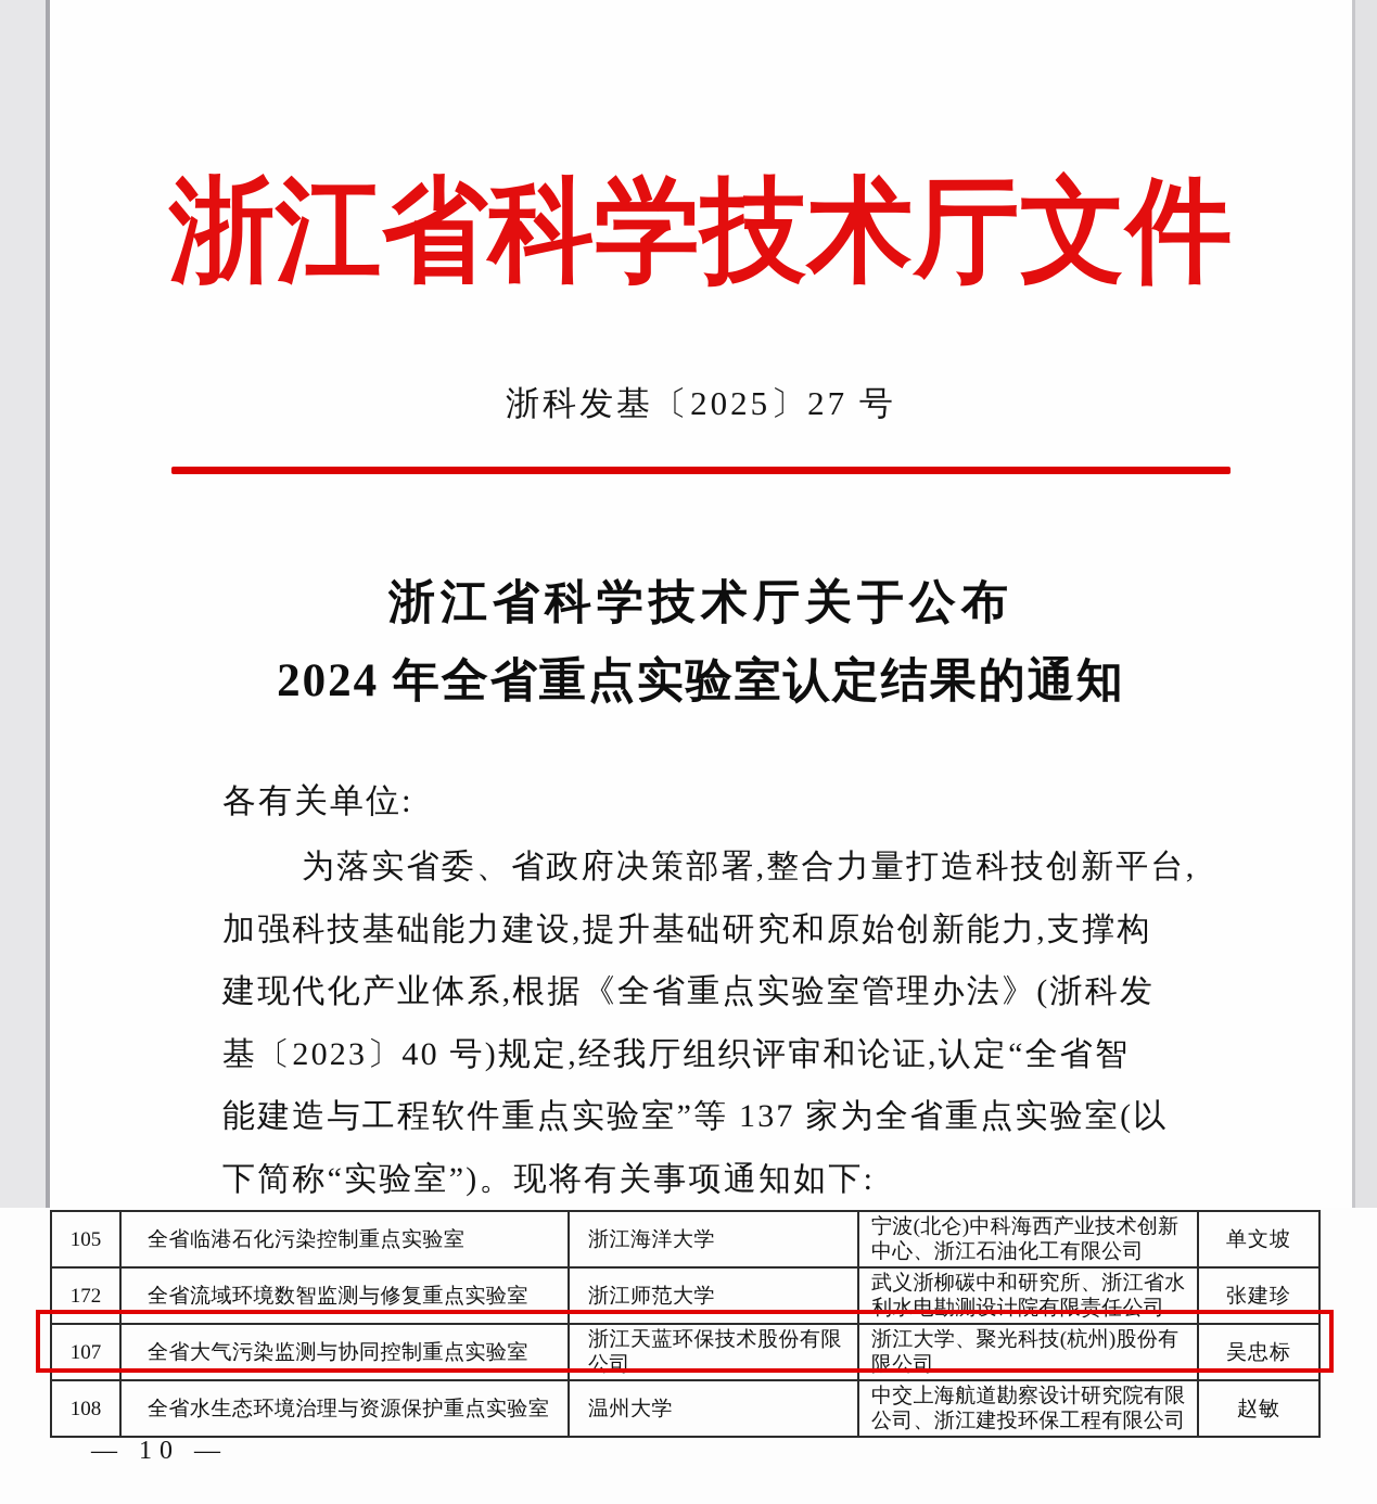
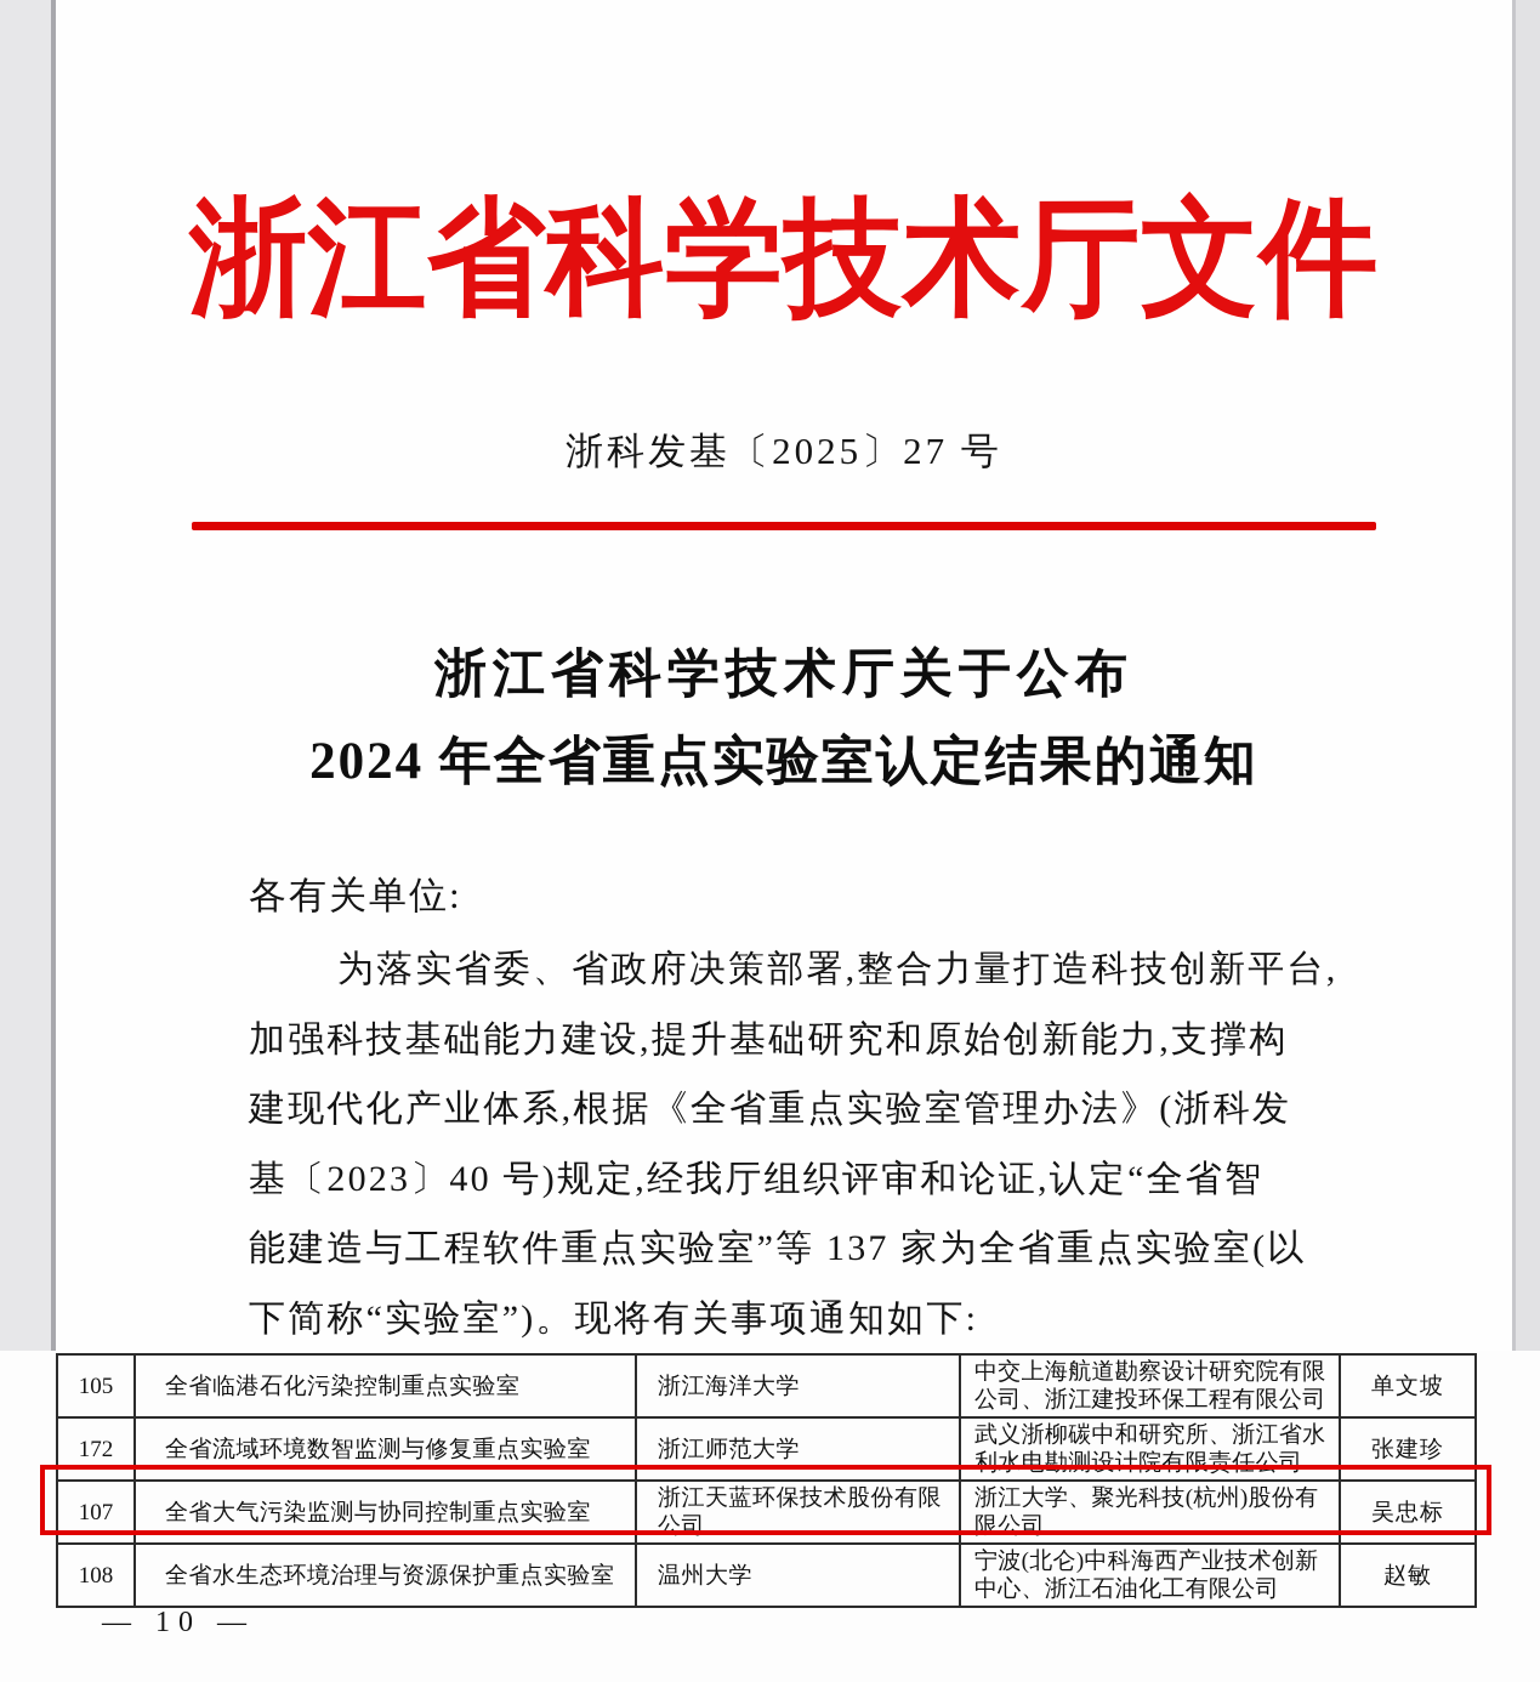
  浙江省科学技术厅文件
  浙科发基〔2025〕27 号
  浙江省科学技术厅关于公布
  2024 年全省重点实验室认定结果的通知
  各有关单位:
  为落实省委、省政府决策部署,整合力量打造科技创新平台,
  加强科技基础能力建设,提升基础研究和原始创新能力,支撑构
  建现代化产业体系,根据《全省重点实验室管理办法》(浙科发
  基〔2023〕40 号)规定,经我厅组织评审和论证,认定“全省智
  能建造与工程软件重点实验室”等 137 家为全省重点实验室(以
  下简称“实验室”)。现将有关事项通知如下:
- 105	全省临港石化污染控制重点实验室	浙江海洋大学	宁波(北仑)中科海西产业技术创新中心、浙江石油化工有限公司	单文坡
+ 105	全省临港石化污染控制重点实验室	浙江海洋大学	中交上海航道勘察设计研究院有限公司、浙江建投环保工程有限公司	单文坡
  172	全省流域环境数智监测与修复重点实验室	浙江师范大学	武义浙柳碳中和研究所、浙江省水利水电勘测设计院有限责任公司	张建珍
  107	全省大气污染监测与协同控制重点实验室	浙江天蓝环保技术股份有限公司	浙江大学、聚光科技(杭州)股份有限公司	吴忠标
- 108	全省水生态环境治理与资源保护重点实验室	温州大学	中交上海航道勘察设计研究院有限公司、浙江建投环保工程有限公司	赵敏
+ 108	全省水生态环境治理与资源保护重点实验室	温州大学	宁波(北仑)中科海西产业技术创新中心、浙江石油化工有限公司	赵敏
  — 10 —
